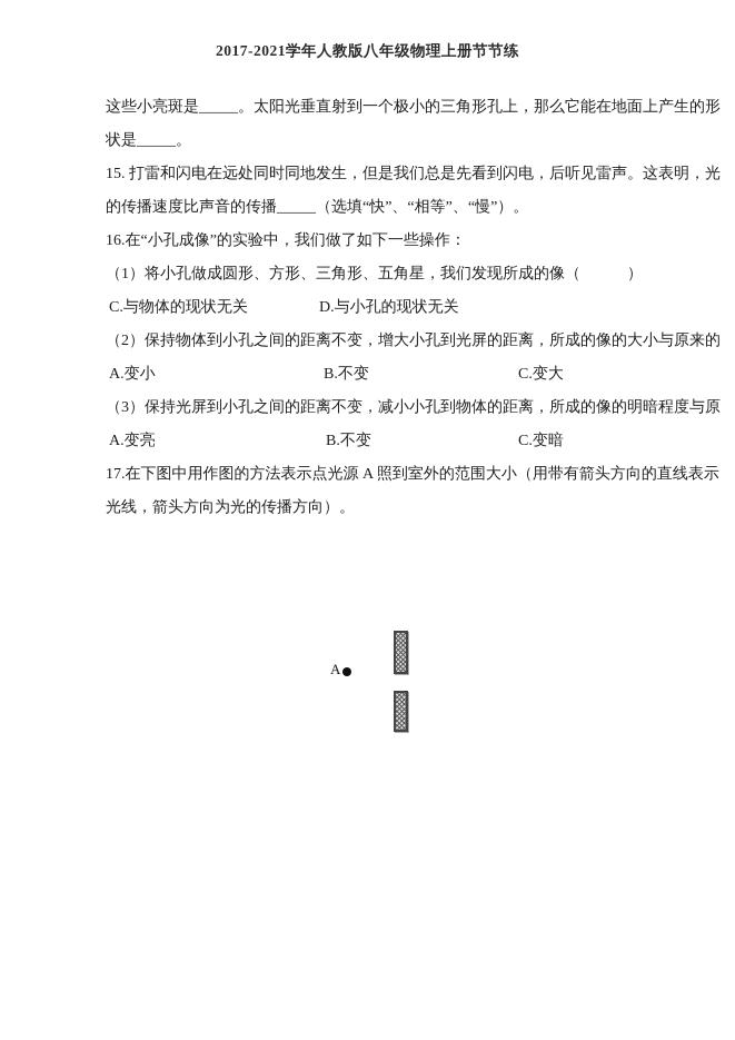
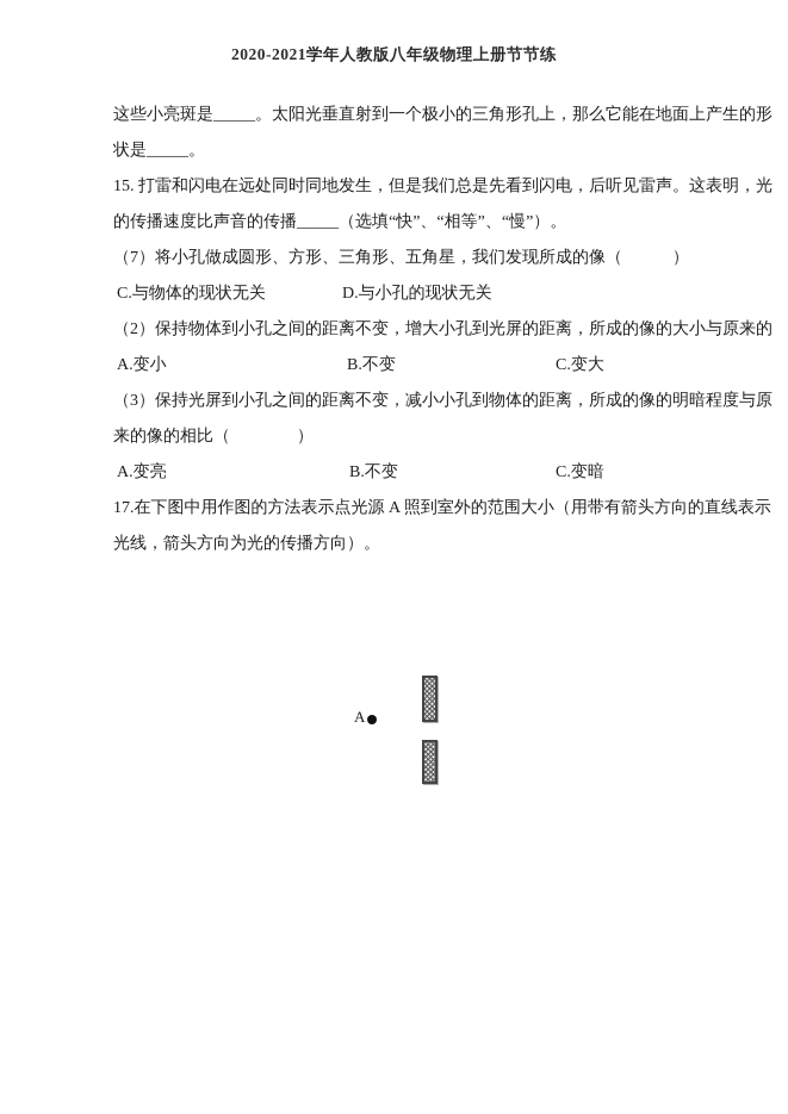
- 2017-2021学年人教版八年级物理上册节节练
+ 2020-2021学年人教版八年级物理上册节节练
  这些小亮斑是_____。太阳光垂直射到一个极小的三角形孔上，那么它能在地面
  状是_____。
  15. 打雷和闪电在远处同时同地发生，但是我们总是先看到闪电，后听见雷声。
  的传播速度比声音的传播_____（选填“快”、“相等”、“慢”）。
- 16.在“小孔成像”的实验中，我们做了如下一些操作：
- （1）将小孔做成圆形、方形、三角形、五角星，我们发现所成的像（ ）
+ （7）将小孔做成圆形、方形、三角形、五角星，我们发现所成的像（ ）
  C.与物体的现状无关
  D.与小孔的现状无关
  （2）保持物体到小孔之间的距离不变，增大小孔到光屏的距离，所成的像的大
  A.变小
  B.不变
  C.变大
  （3）保持光屏到小孔之间的距离不变，减小小孔到物体的距离，所成的像的明
+ 来的像的相比（ ）
  A.变亮
  B.不变
  C.变暗
  17.在下图中用作图的方法表示点光源 A 照到室外的范围大小（用带有箭头方向
  光线，箭头方向为光的传播方向）。
  A
